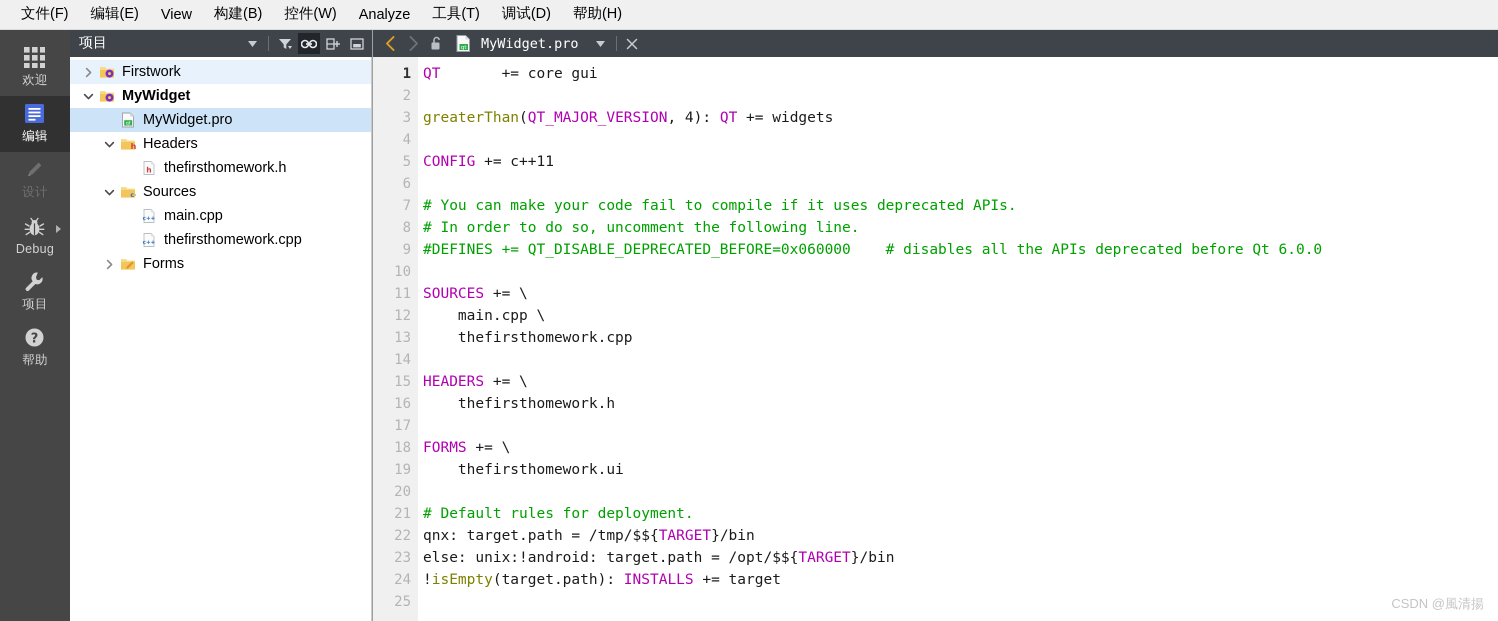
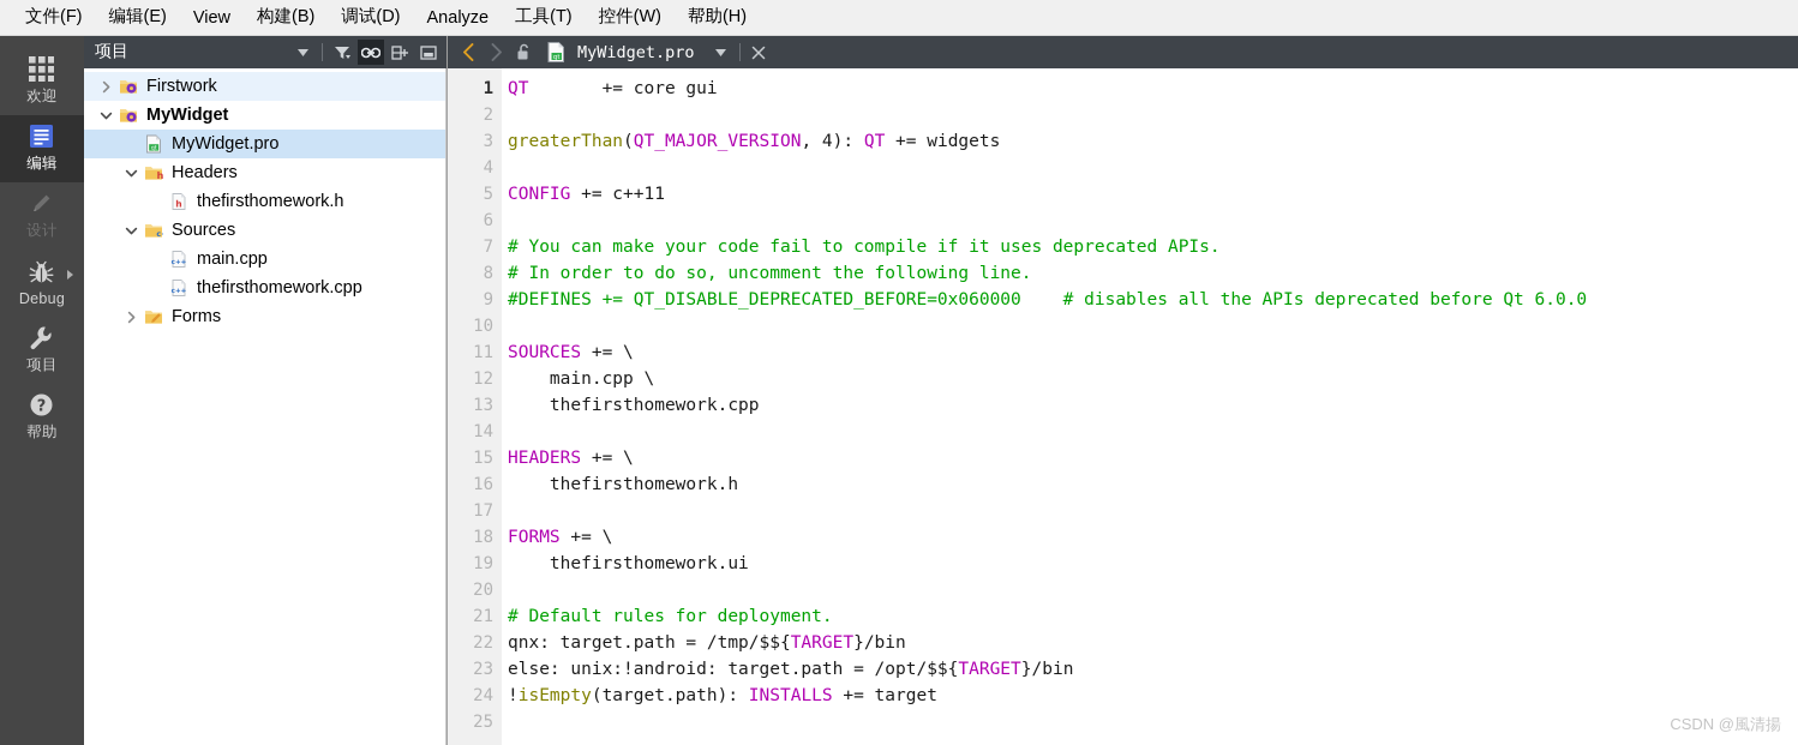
  文件(F)
  编辑(E)
  View
  构建(B)
- 控件(W)
+ 调试(D)
  Analyze
  工具(T)
- 调试(D)
+ 控件(W)
  帮助(H)
  欢迎
  编辑
  设计
  Debug
  项目
  ?
  帮助
  项目
  Firstwork
  MyWidget
  MyWidget.pro
  h
  Headers
  h
  thefirsthomework.h
  Sources
  main.cpp
  thefirsthomework.cpp
  Forms
  MyWidget.pro
  1
  2
  3
  4
  5
  6
  7
  8
  9
  10
  11
  12
  13
  14
  15
  16
  17
  18
  19
  20
  21
  22
  23
  24
  25
  QT += core gui
  greaterThan(QT_MAJOR_VERSION, 4): QT += widgets
  CONFIG += c++11
  # You can make your code fail to compile if it uses deprecated APIs.
  # In order to do so, uncomment the following line.
  #DEFINES += QT_DISABLE_DEPRECATED_BEFORE=0x060000 # disables all the APIs deprecated before Qt 6.0.0
  SOURCES += \
  main.cpp \
  thefirsthomework.cpp
  HEADERS += \
  thefirsthomework.h
  FORMS += \
  thefirsthomework.ui
  # Default rules for deployment.
  qnx: target.path = /tmp/$${TARGET}/bin
  else: unix:!android: target.path = /opt/$${TARGET}/bin
  !isEmpty(target.path): INSTALLS += target
  CSDN @風清揚
